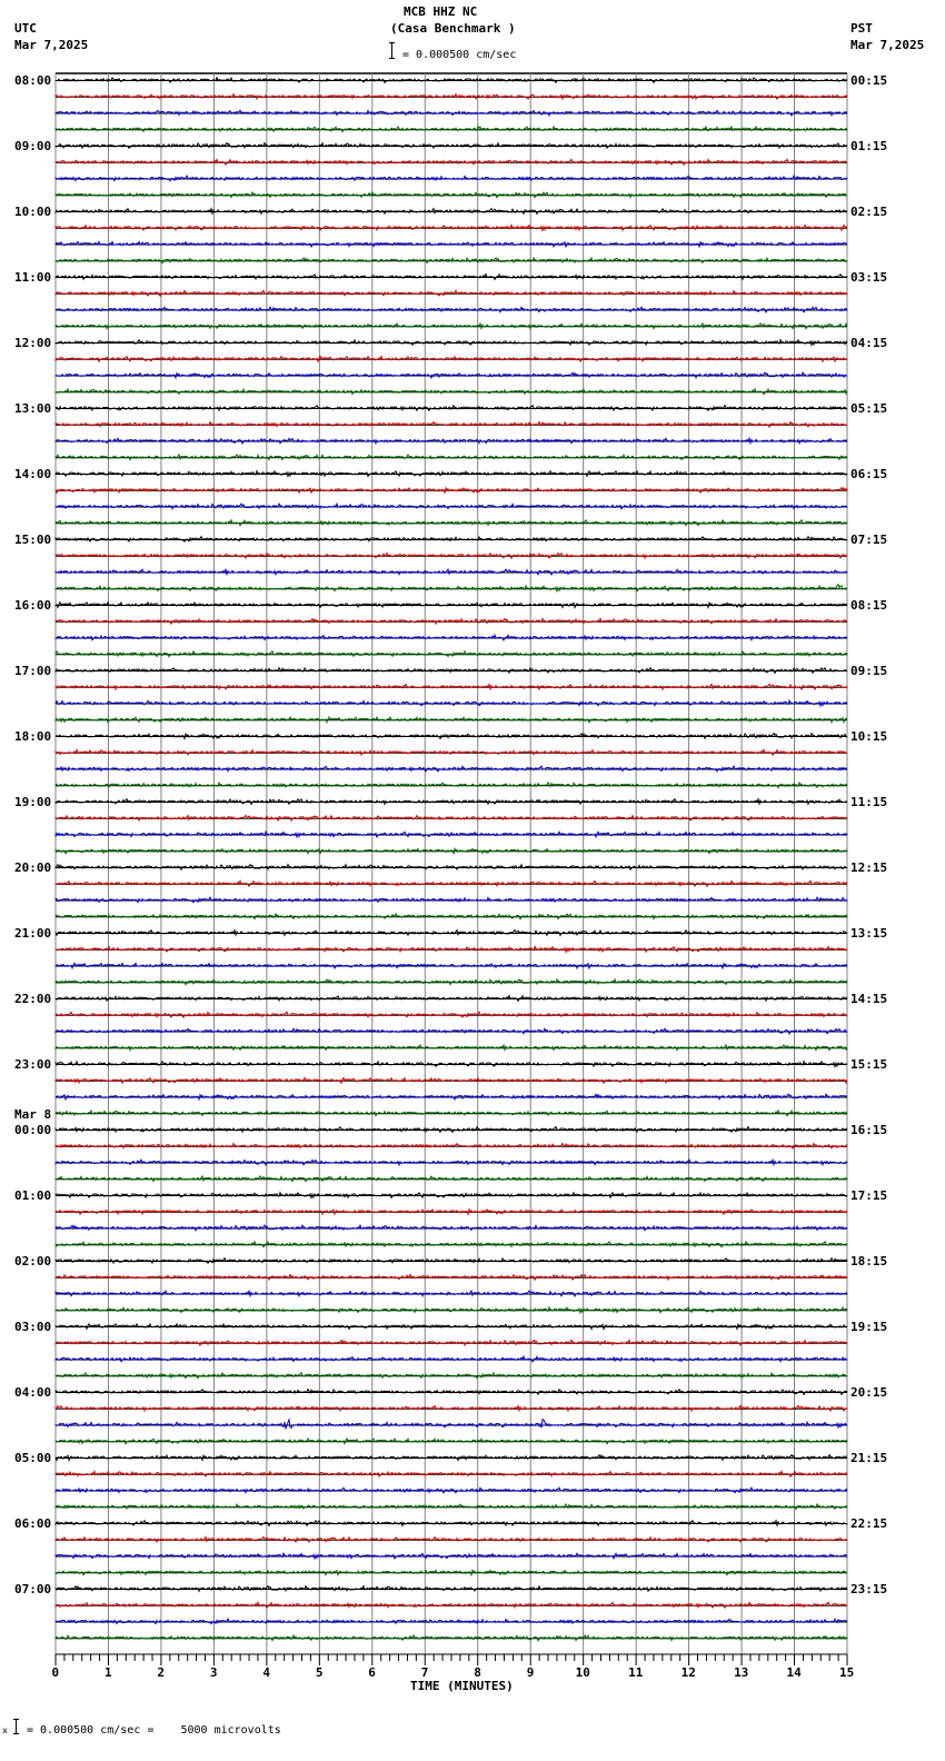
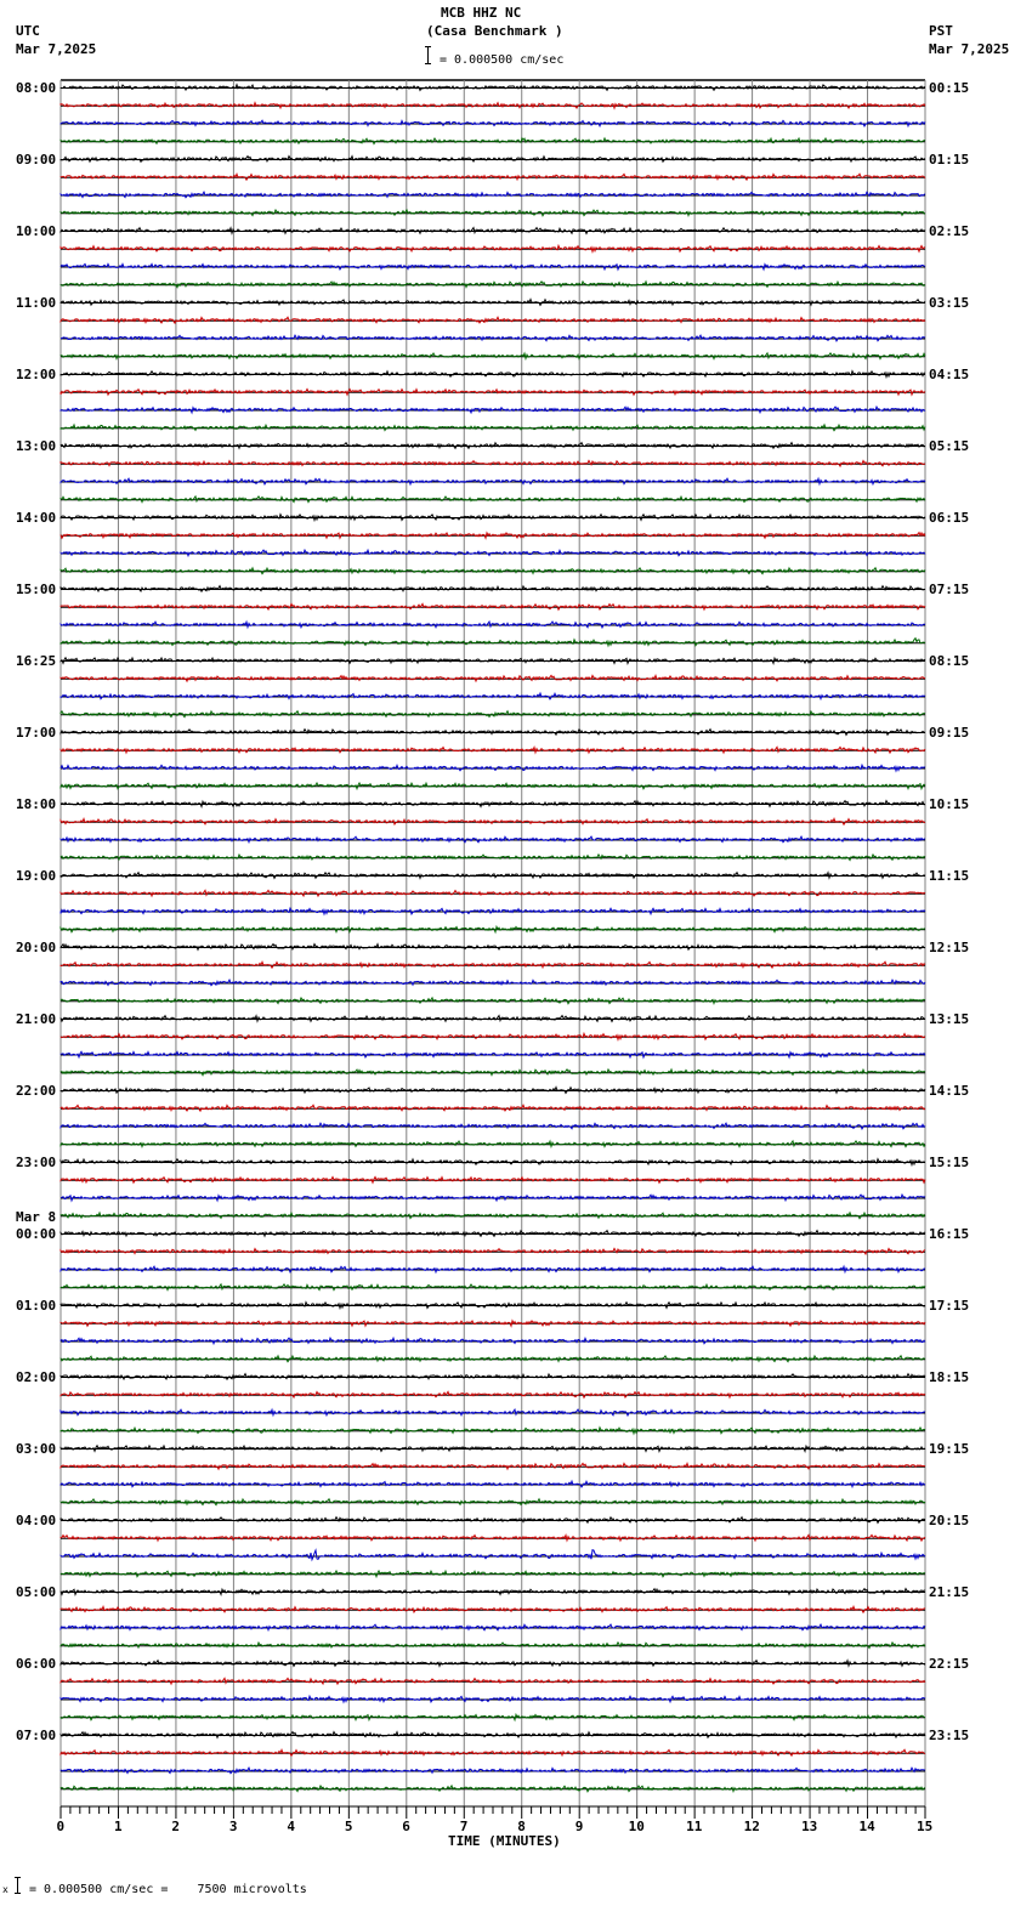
  MCB HHZ NC
  (Casa Benchmark )
  = 0.000500 cm/sec
  UTC
  Mar 7,2025
  PST
  Mar 7,2025
  08:00
  09:00
  10:00
  11:00
  12:00
  13:00
  14:00
  15:00
- 16:00
+ 16:25
  17:00
  18:00
  19:00
  20:00
  21:00
  22:00
  23:00
  00:00
  Mar 8
  01:00
  02:00
  03:00
  04:00
  05:00
  06:00
  07:00
  00:15
  01:15
  02:15
  03:15
  04:15
  05:15
  06:15
  07:15
  08:15
  09:15
  10:15
  11:15
  12:15
  13:15
  14:15
  15:15
  16:15
  17:15
  18:15
  19:15
  20:15
  21:15
  22:15
  23:15
  0
  1
  2
  3
  4
  5
  6
  7
  8
  9
  10
  11
  12
  13
  14
  15
  TIME (MINUTES)
  x
- = 0.000500 cm/sec = 5000 microvolts
+ = 0.000500 cm/sec = 7500 microvolts
